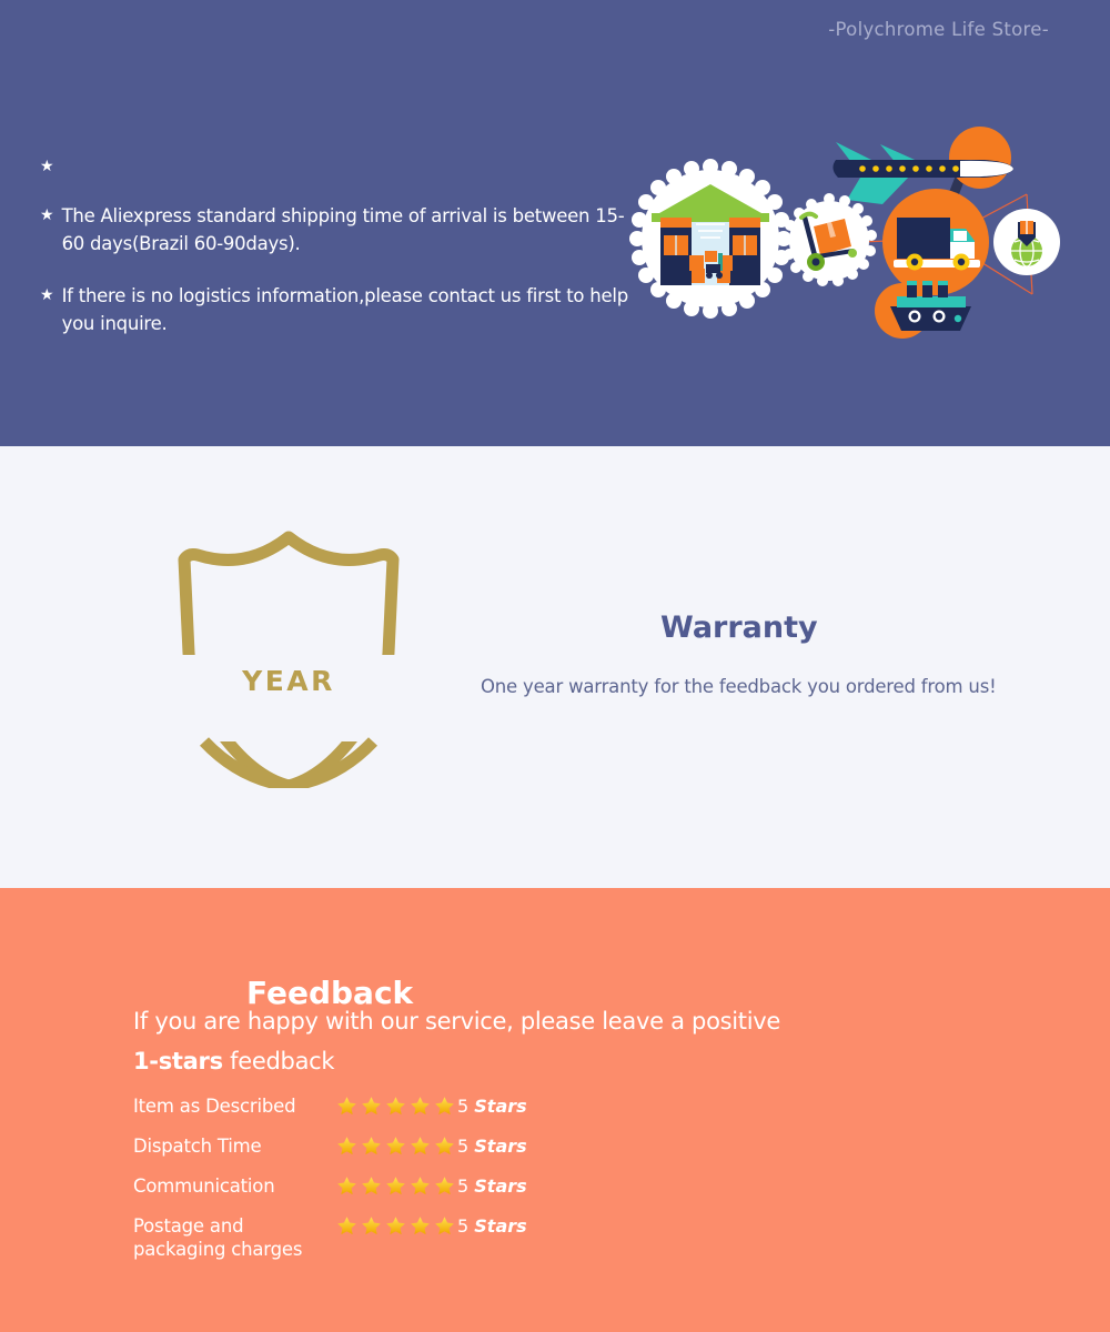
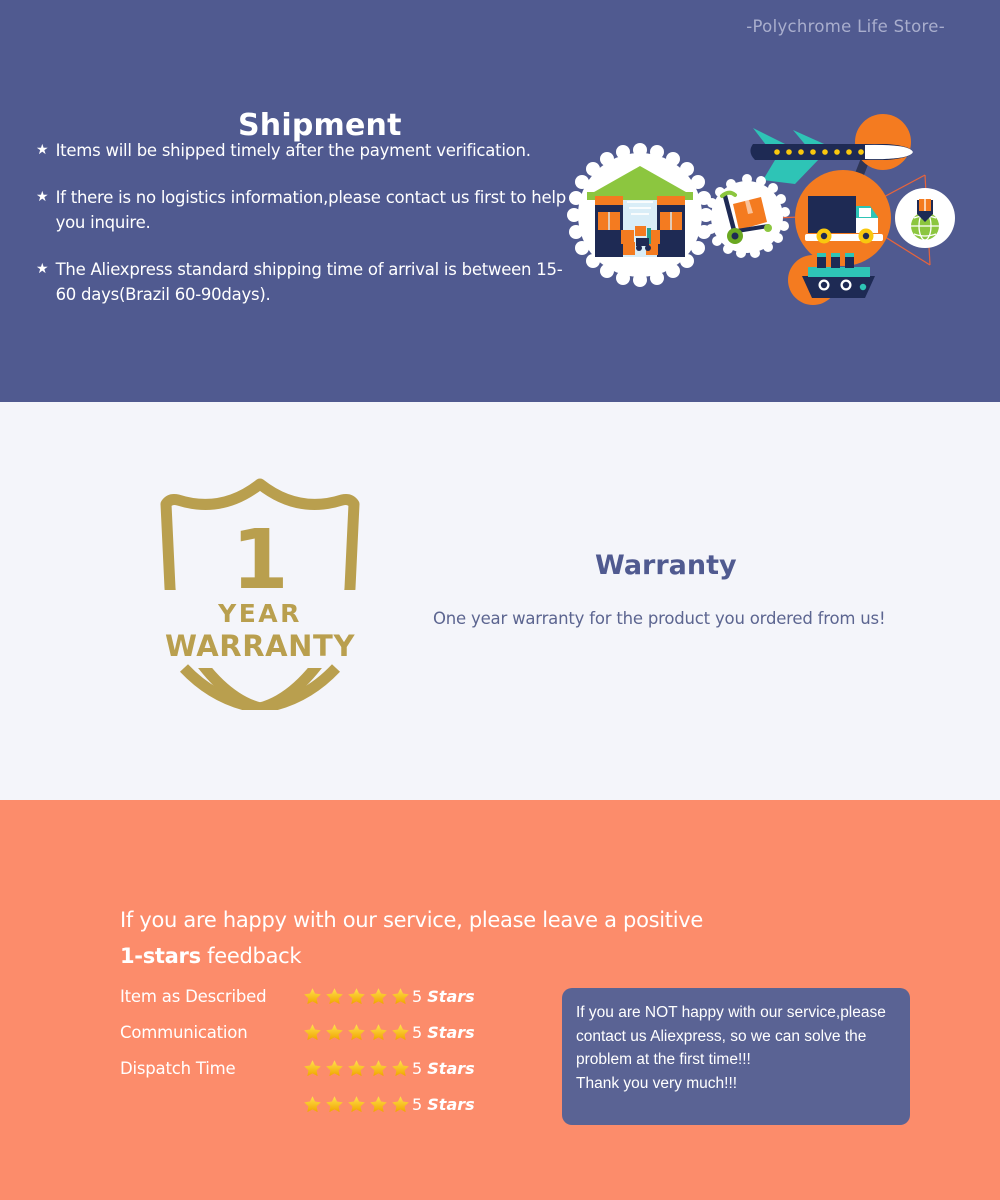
  -Polychrome Life Store-
+ Shipment
  ★
+ Items will be shipped timely after the payment verification.
  ★
- The Aliexpress standard shipping time of arrival is between 15-60 days(Brazil 60-90days).
+ If there is no logistics information,please contact us first to help you inquire.
  ★
- If there is no logistics information,please contact us first to help you inquire.
+ The Aliexpress standard shipping time of arrival is between 15-60 days(Brazil 60-90days).
+ 1
  YEAR
+ WARRANTY
  Warranty
- One year warranty for the feedback you ordered from us!
+ One year warranty for the product you ordered from us!
- Feedback
  If you are happy with our service, please leave a positive
  1-stars feedback
  Item as Described
  5 Stars
- Dispatch Time
+ Communication
  5 Stars
- Communication
+ Dispatch Time
  5 Stars
- Postage and
- packaging charges
  5 Stars
+ If you are NOT happy with our service,please contact us Aliexpress, so we can solve the problem at the first time!!!
+ Thank you very much!!!
